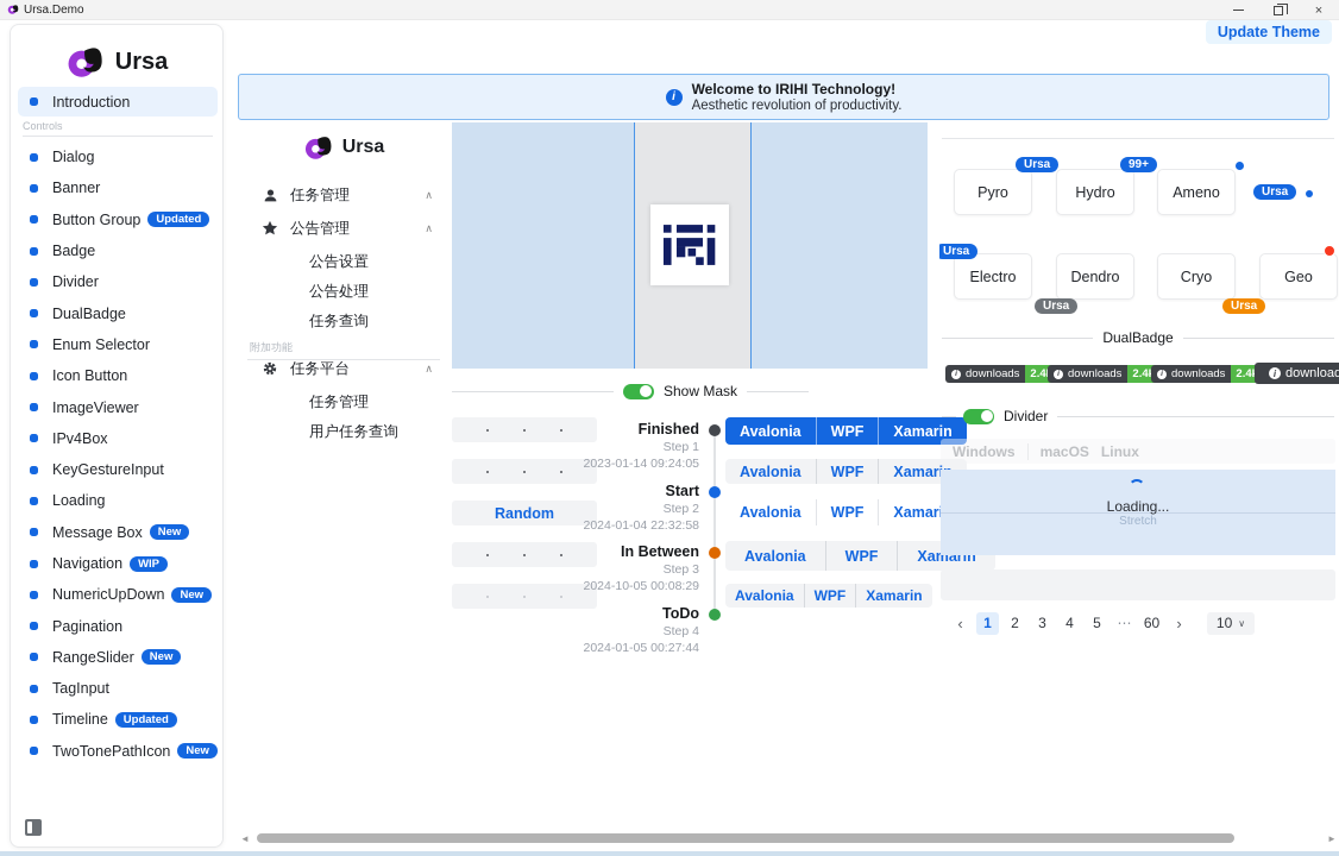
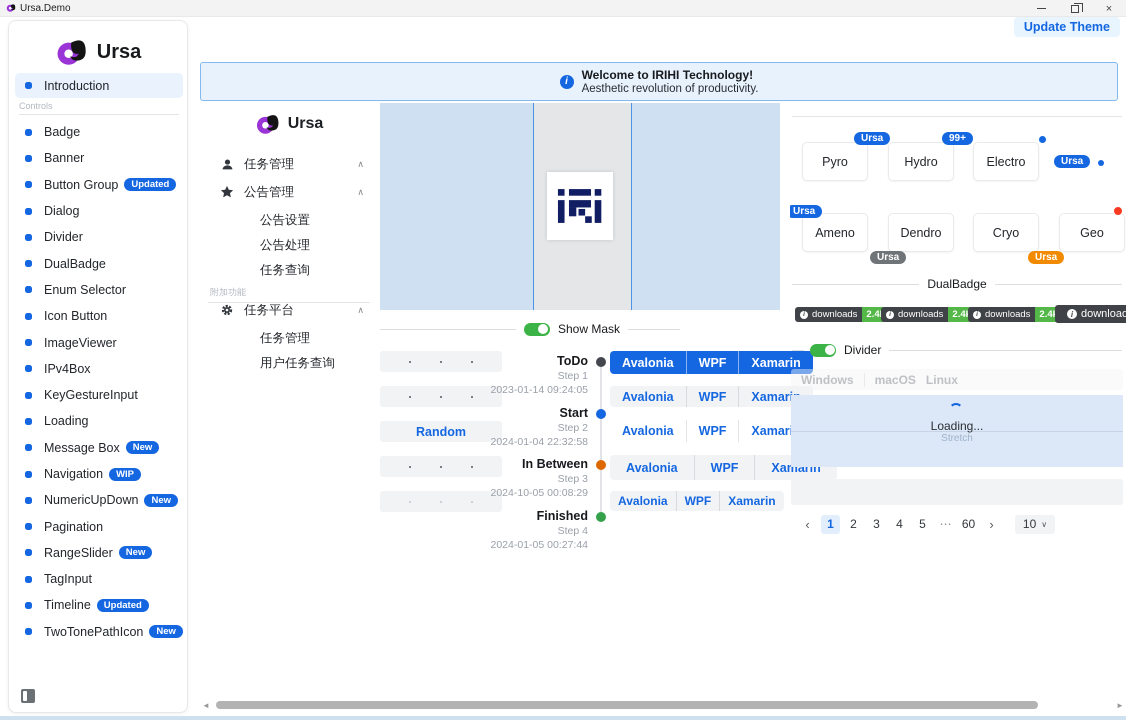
  Ursa.Demo
  ×
  Ursa
  Introduction
  Controls
- Dialog
+ Badge
  Banner
  Button Group
  Updated
- Badge
+ Dialog
  Divider
  DualBadge
  Enum Selector
  Icon Button
  ImageViewer
  IPv4Box
  KeyGestureInput
  Loading
  Message Box
  New
  Navigation
  WIP
  NumericUpDown
  New
  Pagination
  RangeSlider
  New
  TagInput
  Timeline
  Updated
  TwoTonePathIcon
  New
  Update Theme
  i
  Welcome to IRIHI Technology!
  Aesthetic revolution of productivity.
  Ursa
  任务管理
  ∧
  公告管理
  ∧
  公告设置
  公告处理
  任务查询
  附加功能
  任务平台
  ∧
  任务管理
  用户任务查询
  Show Mask
  Random
- Finished
+ ToDo
  Step 1
  2023-01-14 09:24:05
  Start
  Step 2
  2024-01-04 22:32:58
  In Between
  Step 3
  2024-10-05 00:08:29
- ToDo
+ Finished
  Step 4
  2024-01-05 00:27:44
  Avalonia
  WPF
  Xamarin
  Avalonia
  WPF
  Xamar
  Avalonia
  WPF
  Xamar
  Avalonia
  WPF
  Xamarin
  Avalonia
  WPF
  Xamarin
  Pyro
  Ursa
  Hydro
  99+
- Ameno
+ Electro
  Ursa
  Ursa
- Electro
+ Ameno
  Dendro
  Ursa
  Cryo
  Ursa
  Geo
  DualBadge
  downloads
  2.4
  downloads
  2.4
  downloads
  2.4
  i
  download
  Divider
  Windows
  macOS
  Linux
  Loading...
  Stretch
  ‹
  1
  2
  3
  4
  5
  ⋯
  60
  ›
  10
  ∨
  ◄
  ►
